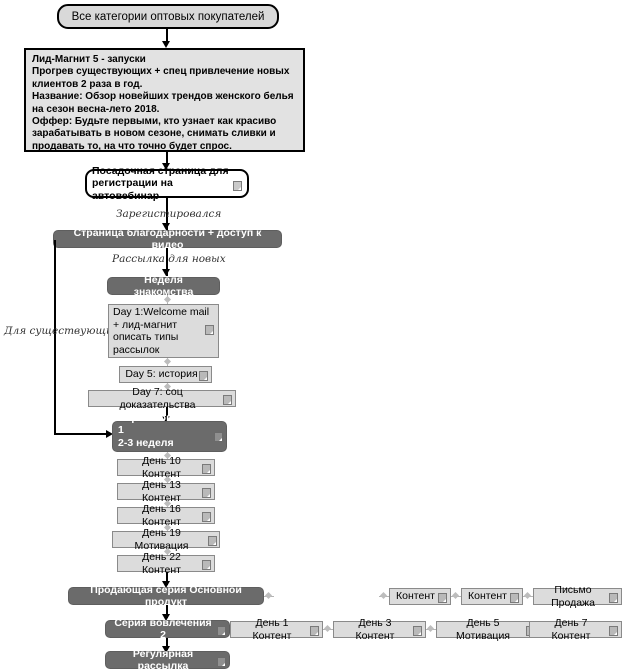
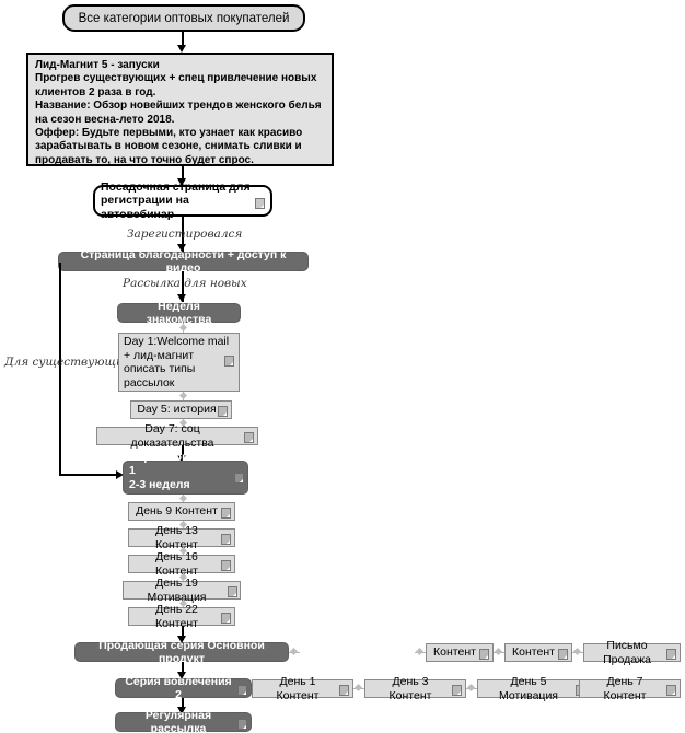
  Все категории оптовых покупателей
  Лид-Магнит 5 - запуски
  Прогрев существующих + спец привлечение новых
  клиентов 2 раза в год.
  Название: Обзор новейших трендов женского белья
  на сезон весна-лето 2018.
  Оффер: Будьте первыми, кто узнает как красиво
  зарабатывать в новом сезоне, снимать сливки и
  продавать то, на что точно будет спрос.
  Посадочная страница для
  регистрации на автовебинар
  Зарегистировался
  Страница благодарности + доступ к видео
  Для существующ
  Рассылка для новых
  Неделя знакомства
  Day 1:Welcome mail
  + лид-магнит
  описать типы
  рассылок
  Day 5: история
  Day 7: соц доказательства
  Серия вовлечения 1
  2-3 неделя рассылк
- День 10 Контент
+ День 9 Контент
  День 13 Контент
  День 16 Контент
  День 19 Мотивация
  День 22 Контент
  Продающая серия Основной продукт
  Контент
  Контент
  Письмо Продажа
  Серия вовлечения 2
  День 1 Контент
  День 3 Контент
  День 5 Мотивация
  День 7 Контент
  Регулярная рассылка
